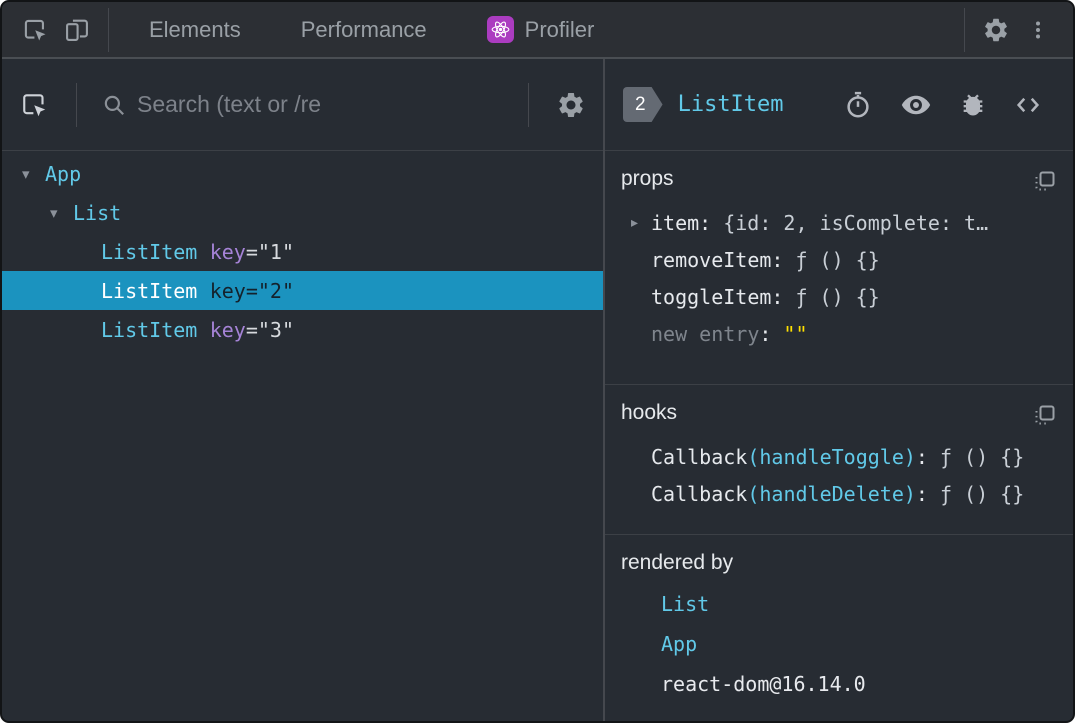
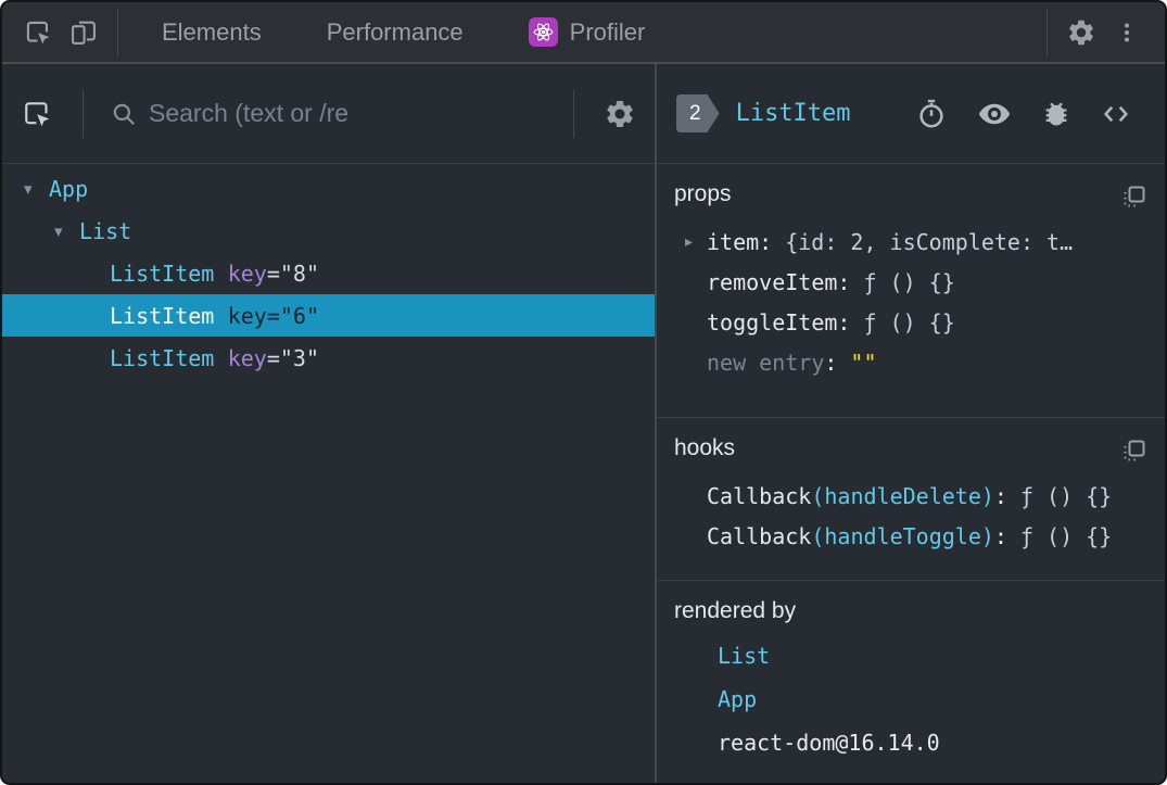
  Elements
  Performance
  Profiler
  Search (text or /re
  ▾
  App
  ▾
  List
  ListItem
  key
- ="1"
+ ="8"
  ListItem
  key
- ="2"
+ ="6"
  ListItem
  key
  ="3"
  2
  ListItem
  props
  ▸
  item
  :
  {id: 2, isComplete: t…
  removeItem
  :
  ƒ () {}
  toggleItem
  :
  ƒ () {}
  new entry
  :
  ""
  hooks
  Callback
- (handleToggle)
+ (handleDelete)
  :
  ƒ () {}
  Callback
- (handleDelete)
+ (handleToggle)
  :
  ƒ () {}
  rendered by
  List
  App
  react-dom@16.14.0
